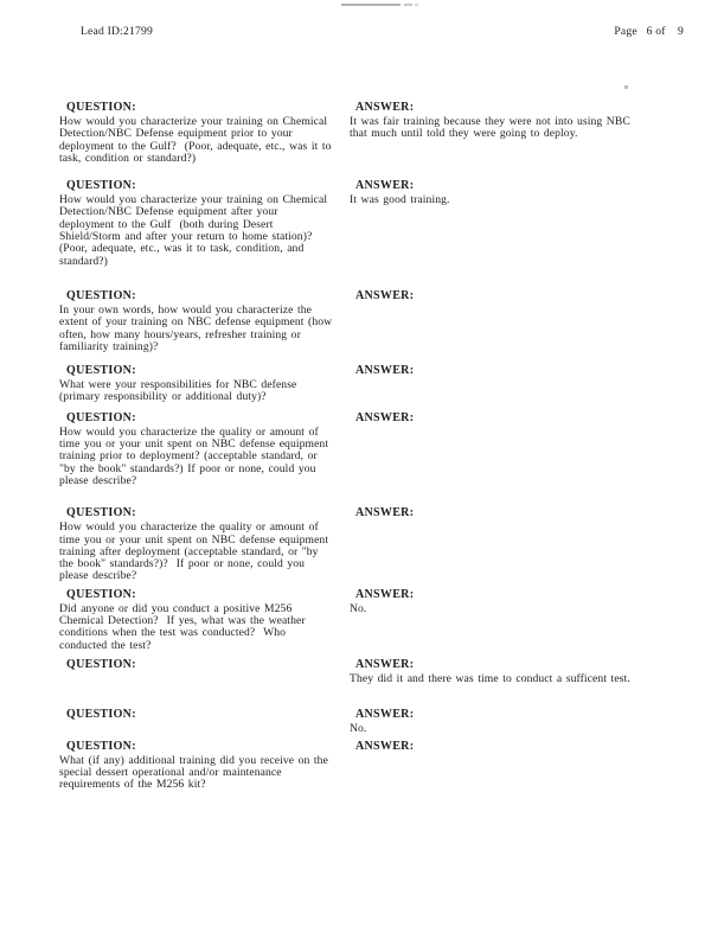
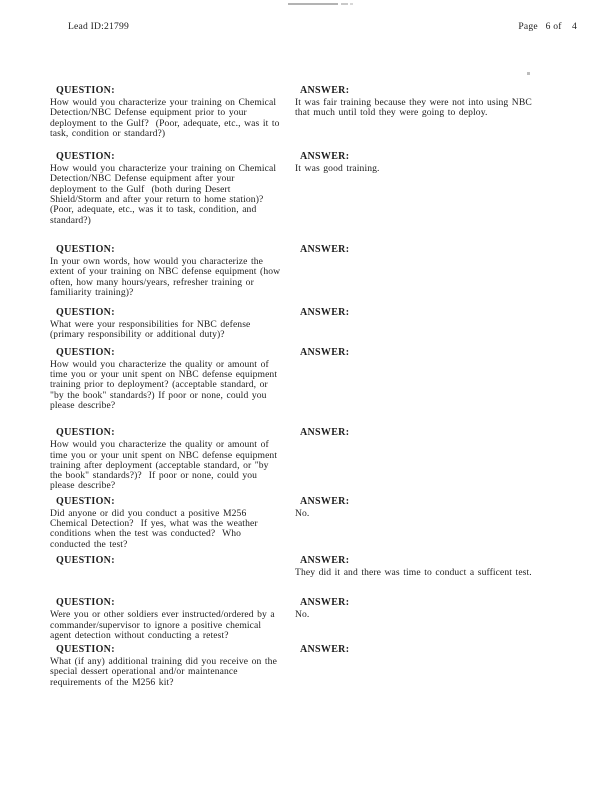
  Lead ID:21799
- Page 6 of 9
+ Page 6 of 4
  QUESTION:
  How would you characterize your training on Chemical
  Detection/NBC Defense equipment prior to your
  deployment to the Gulf? (Poor, adequate, etc., was it to
  task, condition or standard?)
  ANSWER:
  It was fair training because they were not into using NBC
  that much until told they were going to deploy.
  QUESTION:
  How would you characterize your training on Chemical
  Detection/NBC Defense equipment after your
  deployment to the Gulf (both during Desert
  Shield/Storm and after your return to home station)?
  (Poor, adequate, etc., was it to task, condition, and
  standard?)
  ANSWER:
  It was good training.
  QUESTION:
  In your own words, how would you characterize the
  extent of your training on NBC defense equipment (how
  often, how many hours/years, refresher training or
  familiarity training)?
  ANSWER:
  QUESTION:
  What were your responsibilities for NBC defense
  (primary responsibility or additional duty)?
  ANSWER:
  QUESTION:
  How would you characterize the quality or amount of
  time you or your unit spent on NBC defense equipment
  training prior to deployment? (acceptable standard, or
  "by the book" standards?) If poor or none, could you
  please describe?
  ANSWER:
  QUESTION:
  How would you characterize the quality or amount of
  time you or your unit spent on NBC defense equipment
  training after deployment (acceptable standard, or "by
  the book" standards?)? If poor or none, could you
  please describe?
  ANSWER:
  QUESTION:
  Did anyone or did you conduct a positive M256
  Chemical Detection? If yes, what was the weather
  conditions when the test was conducted? Who
  conducted the test?
  ANSWER:
  No.
  QUESTION:
  ANSWER:
  They did it and there was time to conduct a sufficent test.
  QUESTION:
+ Were you or other soldiers ever instructed/ordered by a
+ commander/supervisor to ignore a positive chemical
+ agent detection without conducting a retest?
  ANSWER:
  No.
  QUESTION:
  What (if any) additional training did you receive on the
  special dessert operational and/or maintenance
  requirements of the M256 kit?
  ANSWER:
